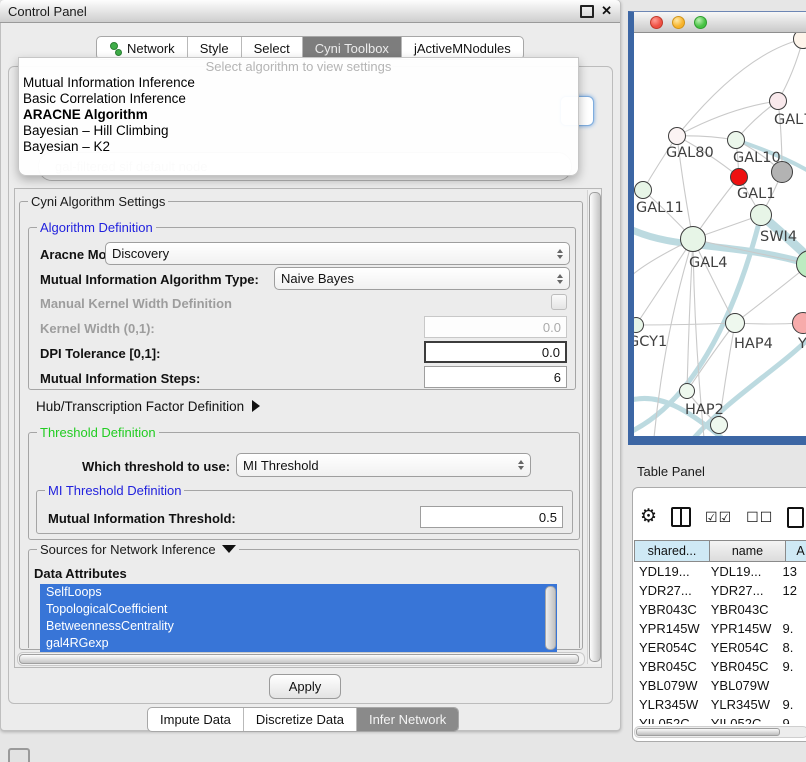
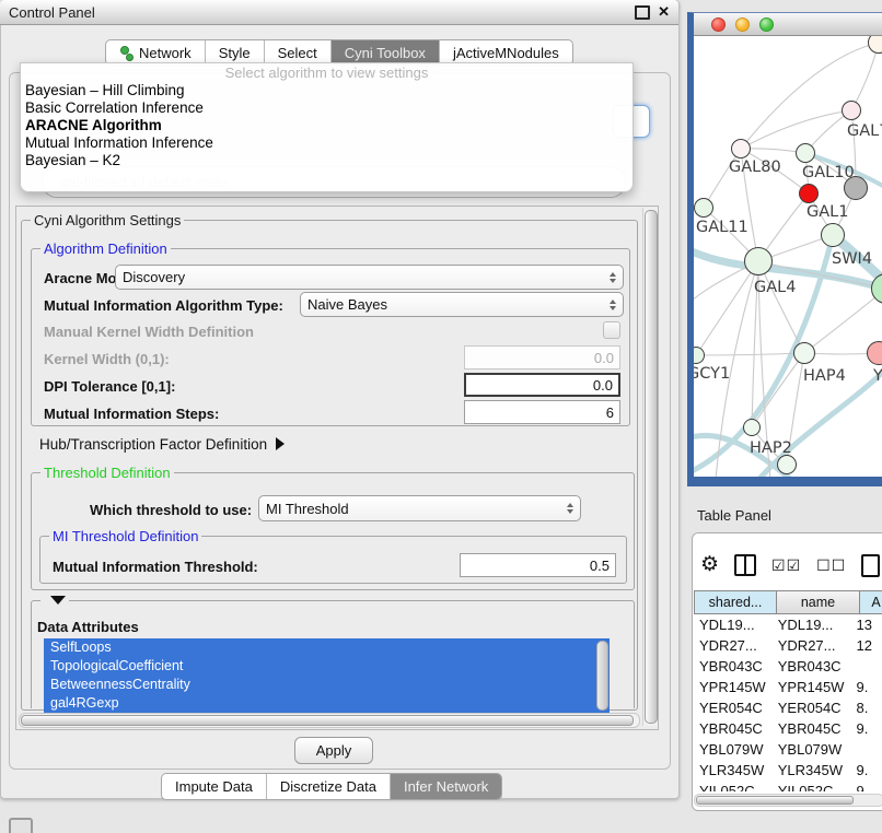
  Control Panel
  ✕
  Network
  Style
  Select
  Cyni Toolbox
  jActiveMNodules
  Cyni Algorithm Settings
  Algorithm Definition
  Aracne Mo
  Discovery
  Mutual Information Algorithm Type:
  Naive Bayes
  Manual Kernel Width Definition
  Kernel Width (0,1):
  0.0
  DPI Tolerance [0,1]:
  0.0
  Mutual Information Steps:
  6
  Hub/Transcription Factor Definition
  Threshold Definition
  Which threshold to use:
  MI Threshold
  MI Threshold Definition
  Mutual Information Threshold:
  0.5
- Sources for Network Inference
  Data Attributes
  SelfLoops
  TopologicalCoefficient
  BetweennessCentrality
  gal4RGexp
  Apply
  Impute Data
  Discretize Data
  Infer Network
  Select algorithm to view settings
- Mutual Information Inference
+ Bayesian – Hill Climbing
  Basic Correlation Inference
  ARACNE Algorithm
- Bayesian – Hill Climbing
+ Mutual Information Inference
  Bayesian – K2
  GAL
  GAL80
  GAL10
  GAL1
  SWI4
  GAL11
  GAL4
  GCY1
  HAP4
  Y
  HAP2
  Table Panel
  ⚙
  ☑☑
  ☐☐
  shared...
  name
  A
  YDL19...
  YDL19...
  13
  YDR27...
  YDR27...
  12
  YBR043C
  YBR043C
  YPR145W
  YPR145W
  9.
  YER054C
  YER054C
  8.
  YBR045C
  YBR045C
  9.
  YBL079W
  YBL079W
  YLR345W
  YLR345W
  9.
  YIL052C
  YIL052C
  9
